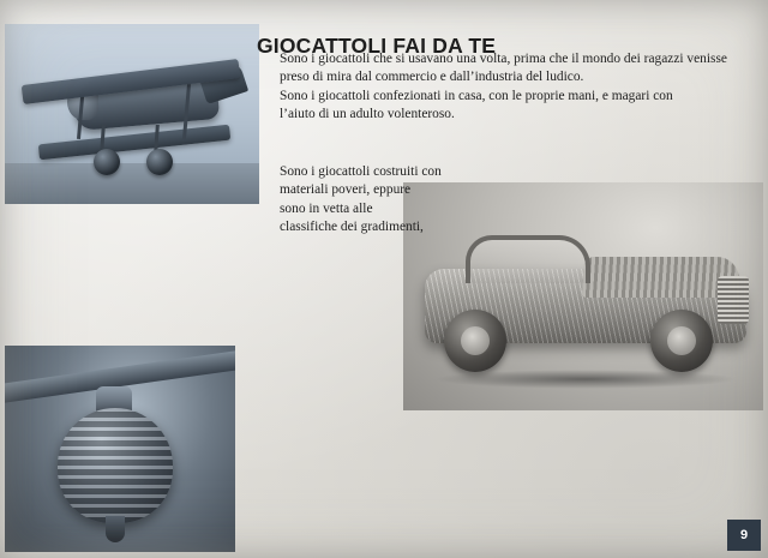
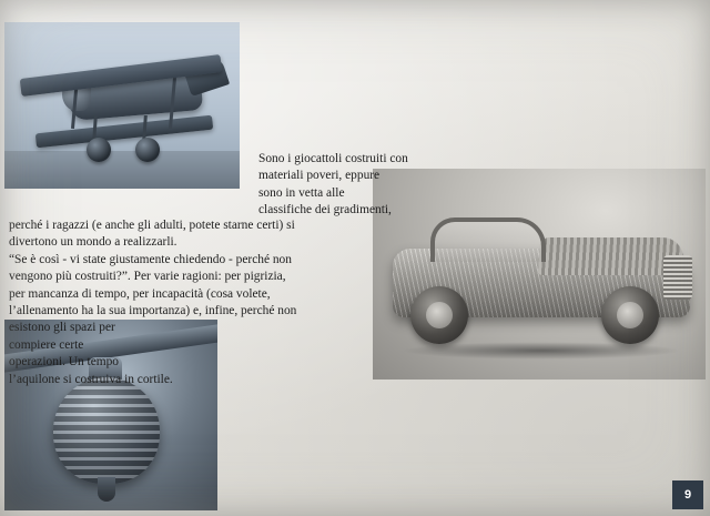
- GIOCATTOLI FAI DA TE
- Sono i giocattoli che si usavano una volta, prima che il mondo dei ragazzi venisse
- preso di mira dal commercio e dall’industria del ludico.
- Sono i giocattoli confezionati in casa, con le proprie mani, e magari con
- l’aiuto di un adulto volenteroso.
  Sono i giocattoli costruiti con
  materiali poveri, eppure
  sono in vetta alle
  classifiche dei gradimenti,
+ perché i ragazzi (e anche gli adulti, potete starne certi) si
+ divertono un mondo a realizzarli.
+ “Se è così - vi state giustamente chiedendo - perché non
+ vengono più costruiti?”. Per varie ragioni: per pigrizia,
+ per mancanza di tempo, per incapacità (cosa volete,
+ l’allenamento ha la sua importanza) e, infine, perché non
+ esistono gli spazi per
+ compiere certe
+ operazioni. Un tempo
+ l’aquilone si costruiva in cortile.
  9
